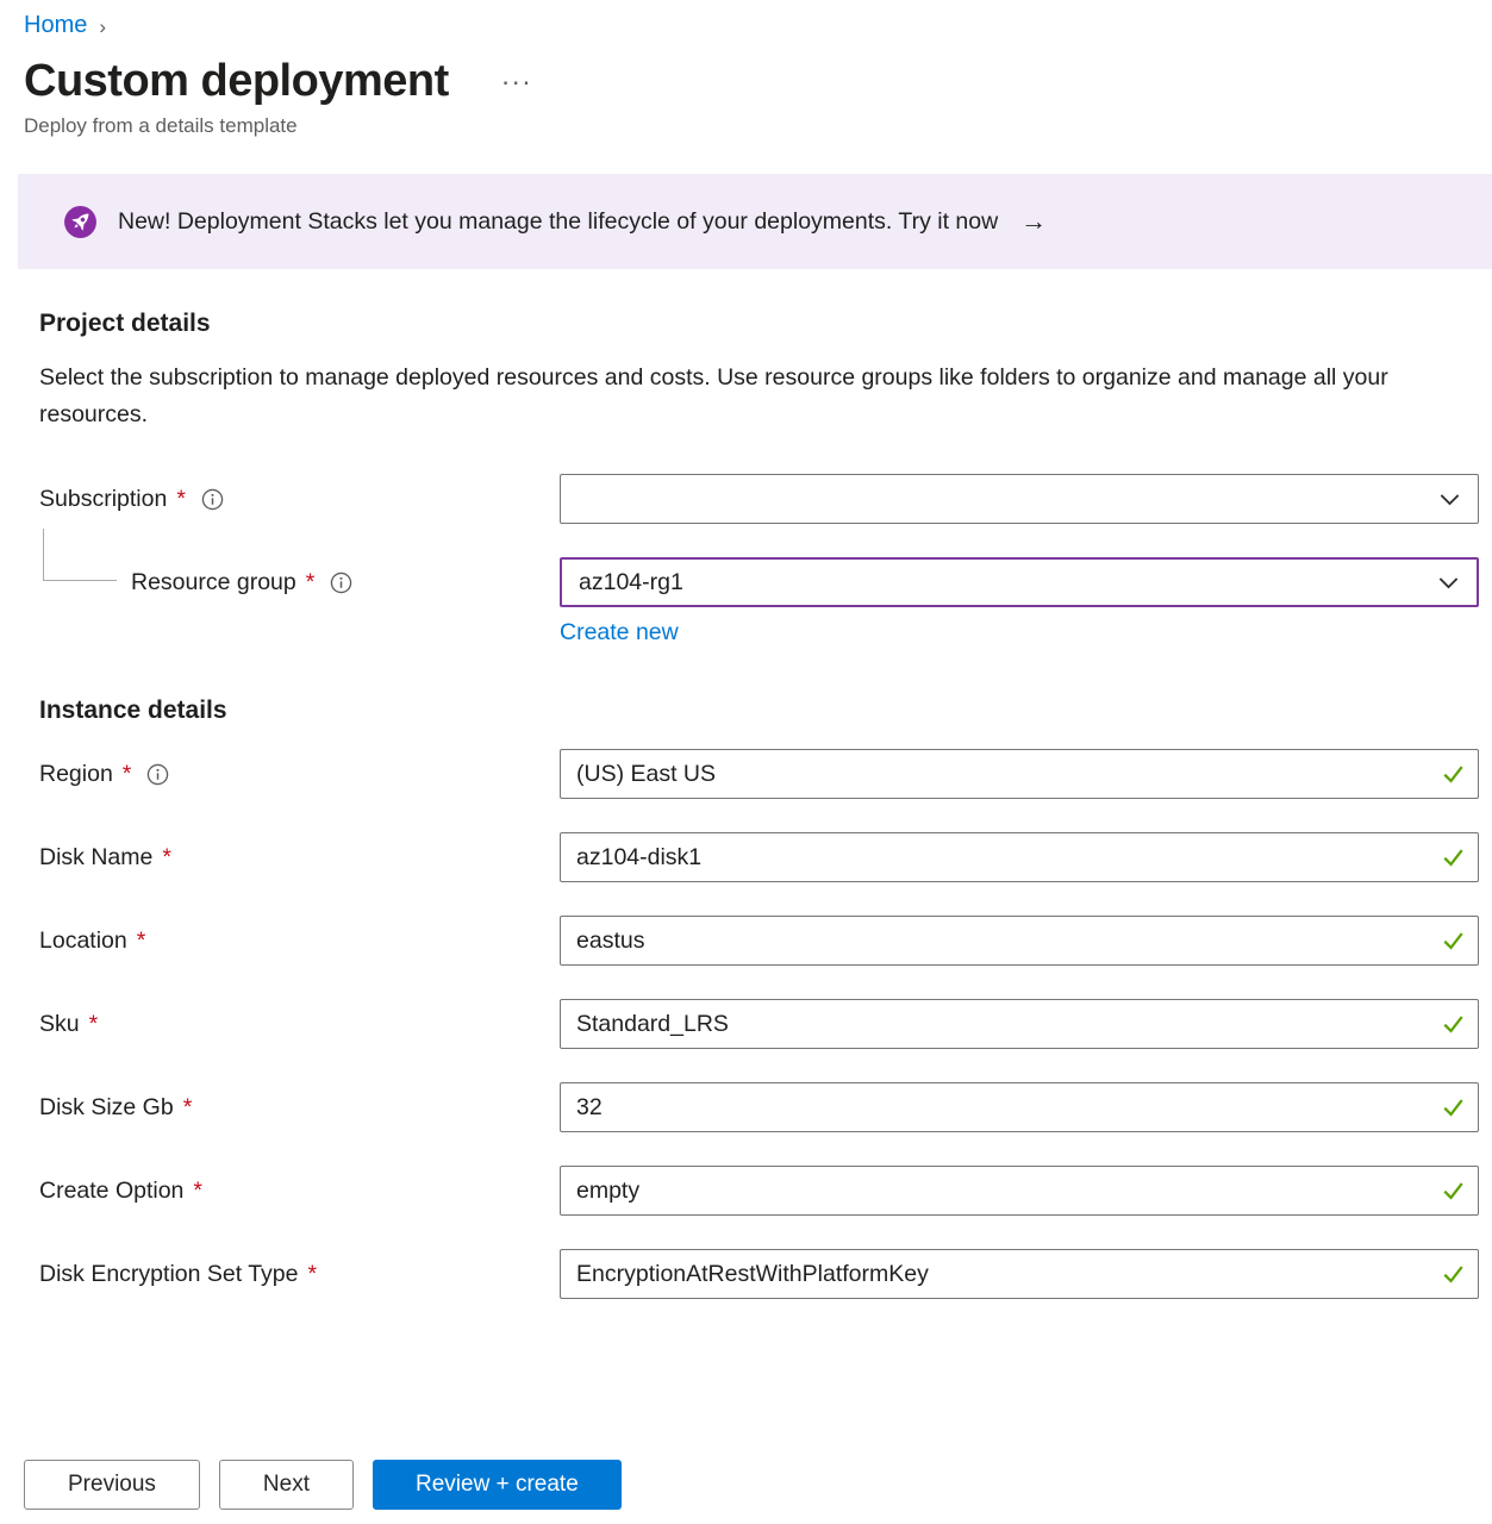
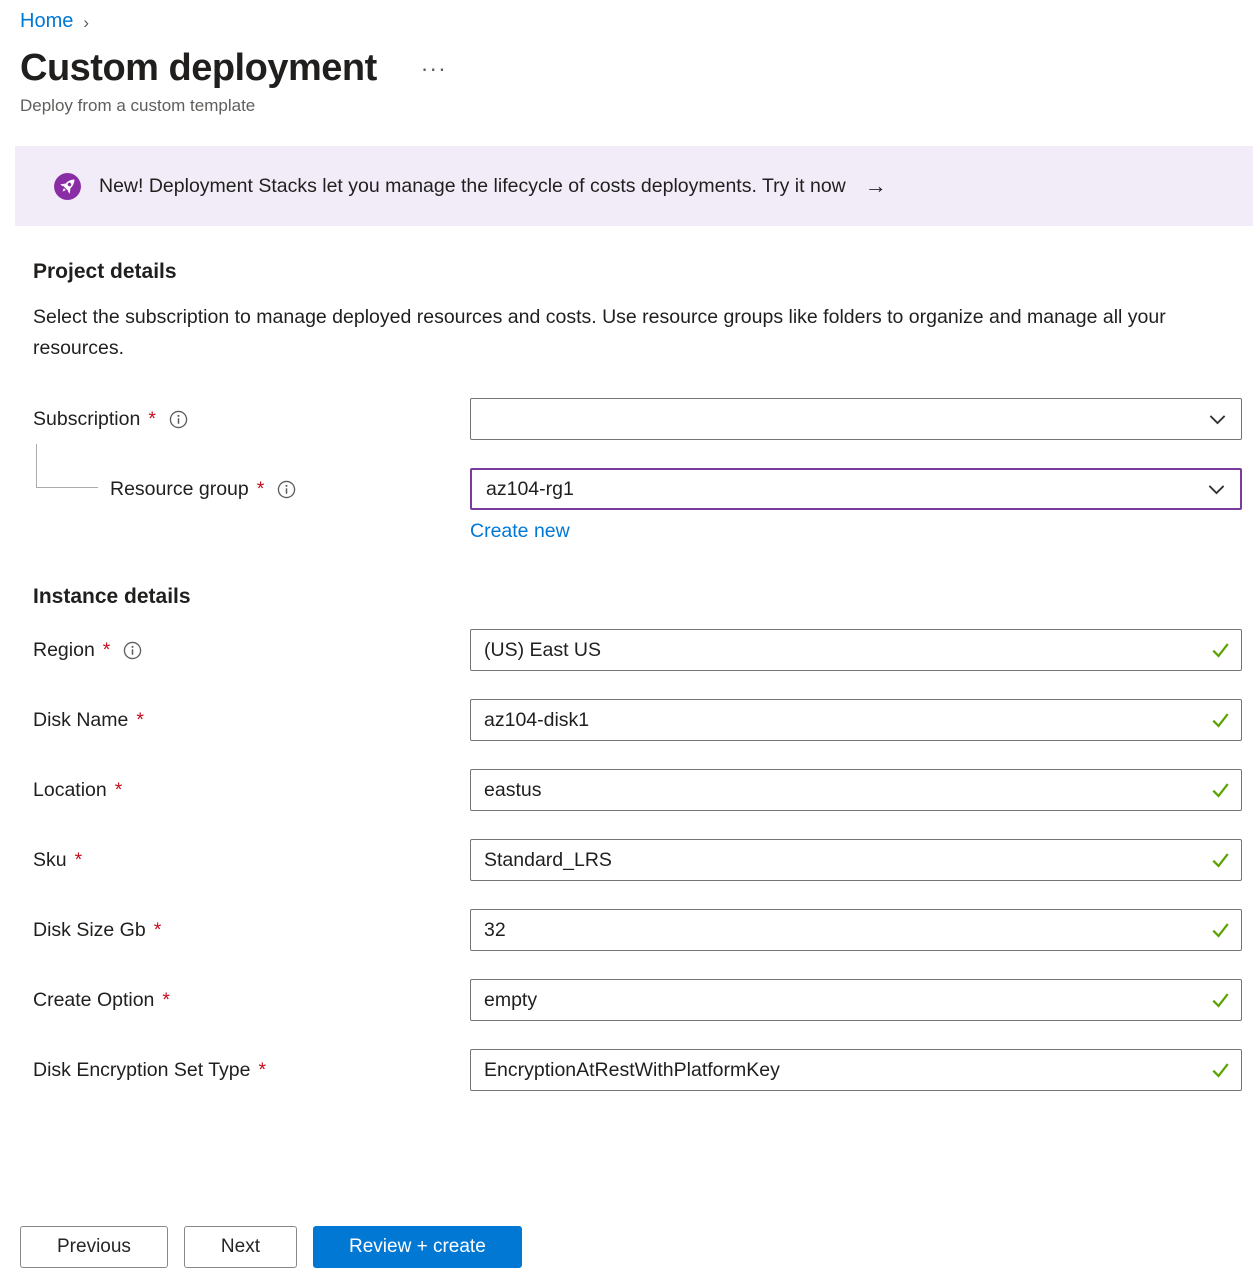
  Home
  ›
  Custom deployment
  ···
- Deploy from a details template
+ Deploy from a custom template
- New! Deployment Stacks let you manage the lifecycle of your deployments. Try it now
+ New! Deployment Stacks let you manage the lifecycle of costs deployments. Try it now
  →
  Project details
  Select the subscription to manage deployed resources and costs. Use resource groups like folders to organize and manage all your resources.
  Subscription
  *
  Resource group
  *
  az104-rg1
  Create new
  Instance details
  Region
  *
  (US) East US
  Disk Name
  *
  az104-disk1
  Location
  *
  eastus
  Sku
  *
  Standard_LRS
  Disk Size Gb
  *
  32
  Create Option
  *
  empty
  Disk Encryption Set Type
  *
  EncryptionAtRestWithPlatformKey
  Previous
  Next
  Review + create
